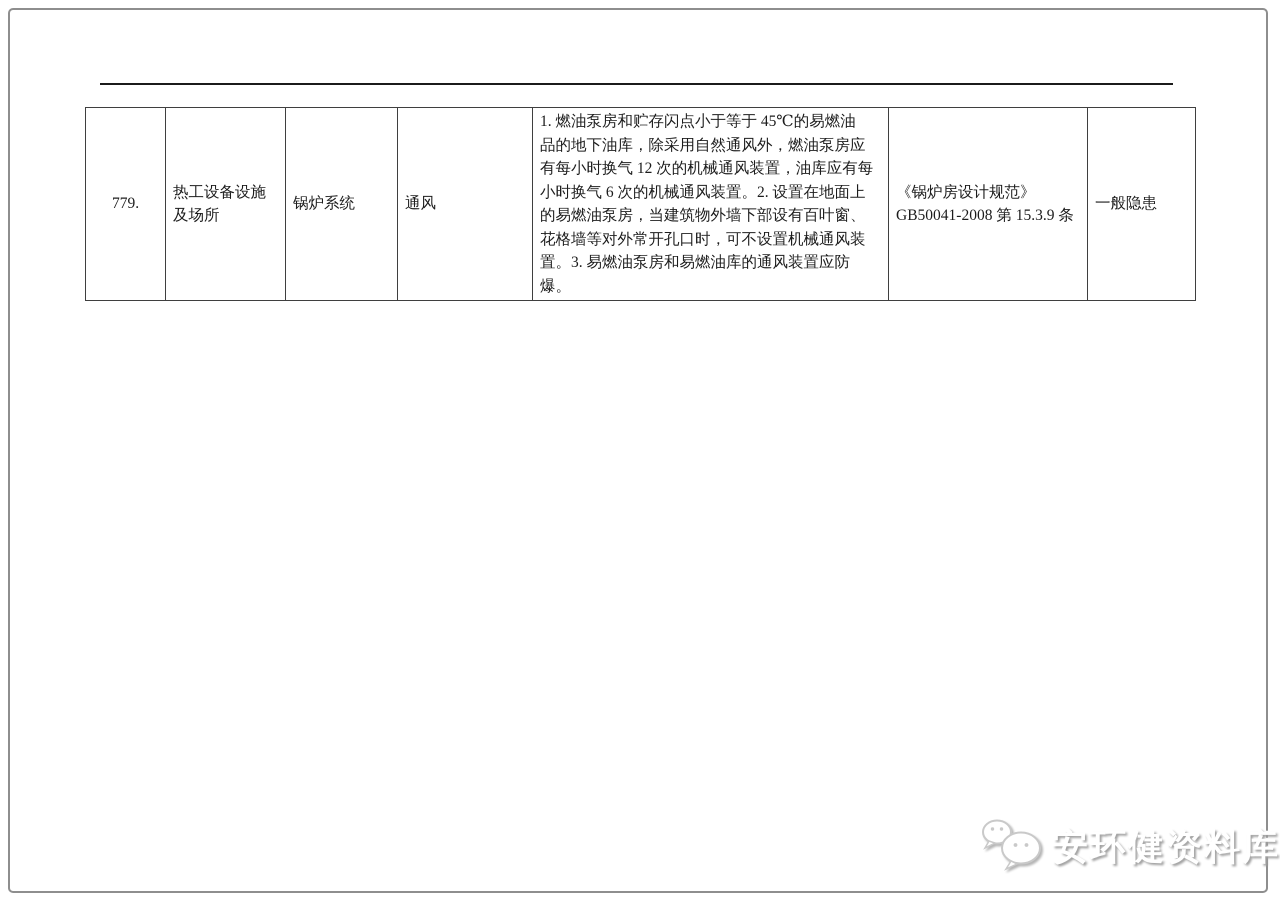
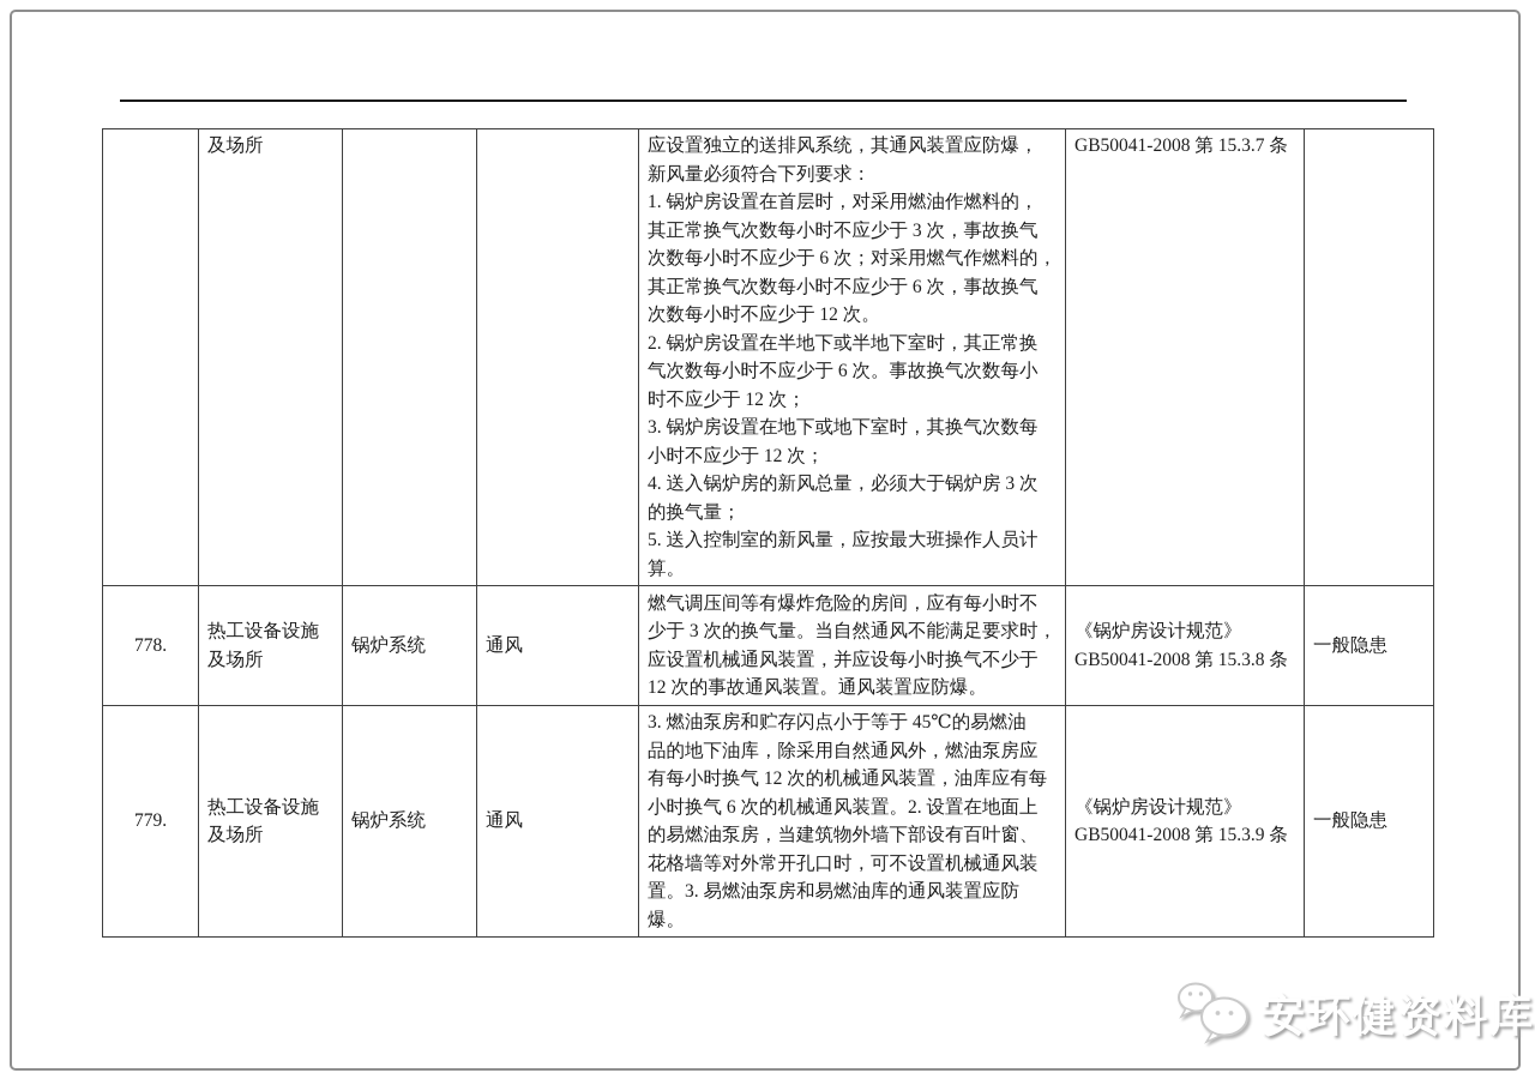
+ 	及场所			应设置独立的送排风系统，其通风装置应防爆， 新风量必须符合下列要求： 1. 锅炉房设置在首层时，对采用燃油作燃料的， 其正常换气次数每小时不应少于 3 次，事故换气 次数每小时不应少于 6 次；对采用燃气作燃料的， 其正常换气次数每小时不应少于 6 次，事故换气 次数每小时不应少于 12 次。 2. 锅炉房设置在半地下或半地下室时，其正常换 气次数每小时不应少于 6 次。事故换气次数每小 时不应少于 12 次； 3. 锅炉房设置在地下或地下室时，其换气次数每 小时不应少于 12 次； 4. 送入锅炉房的新风总量，必须大于锅炉房 3 次 的换气量； 5. 送入控制室的新风量，应按最大班操作人员计 算。	GB50041-2008 第 15.3.7 条
+ 778.	热工设备设施 及场所	锅炉系统	通风	燃气调压间等有爆炸危险的房间，应有每小时不 少于 3 次的换气量。当自然通风不能满足要求时， 应设置机械通风装置，并应设每小时换气不少于 12 次的事故通风装置。通风装置应防爆。	《锅炉房设计规范》 GB50041-2008 第 15.3.8 条	一般隐患
- 779.	热工设备设施 及场所	锅炉系统	通风	1. 燃油泵房和贮存闪点小于等于 45℃的易燃油 品的地下油库，除采用自然通风外，燃油泵房应 有每小时换气 12 次的机械通风装置，油库应有每 小时换气 6 次的机械通风装置。2. 设置在地面上 的易燃油泵房，当建筑物外墙下部设有百叶窗、 花格墙等对外常开孔口时，可不设置机械通风装 置。3. 易燃油泵房和易燃油库的通风装置应防 爆。	《锅炉房设计规范》 GB50041-2008 第 15.3.9 条	一般隐患
+ 779.	热工设备设施 及场所	锅炉系统	通风	3. 燃油泵房和贮存闪点小于等于 45℃的易燃油 品的地下油库，除采用自然通风外，燃油泵房应 有每小时换气 12 次的机械通风装置，油库应有每 小时换气 6 次的机械通风装置。2. 设置在地面上 的易燃油泵房，当建筑物外墙下部设有百叶窗、 花格墙等对外常开孔口时，可不设置机械通风装 置。3. 易燃油泵房和易燃油库的通风装置应防 爆。	《锅炉房设计规范》 GB50041-2008 第 15.3.9 条	一般隐患
  安环健资料库
